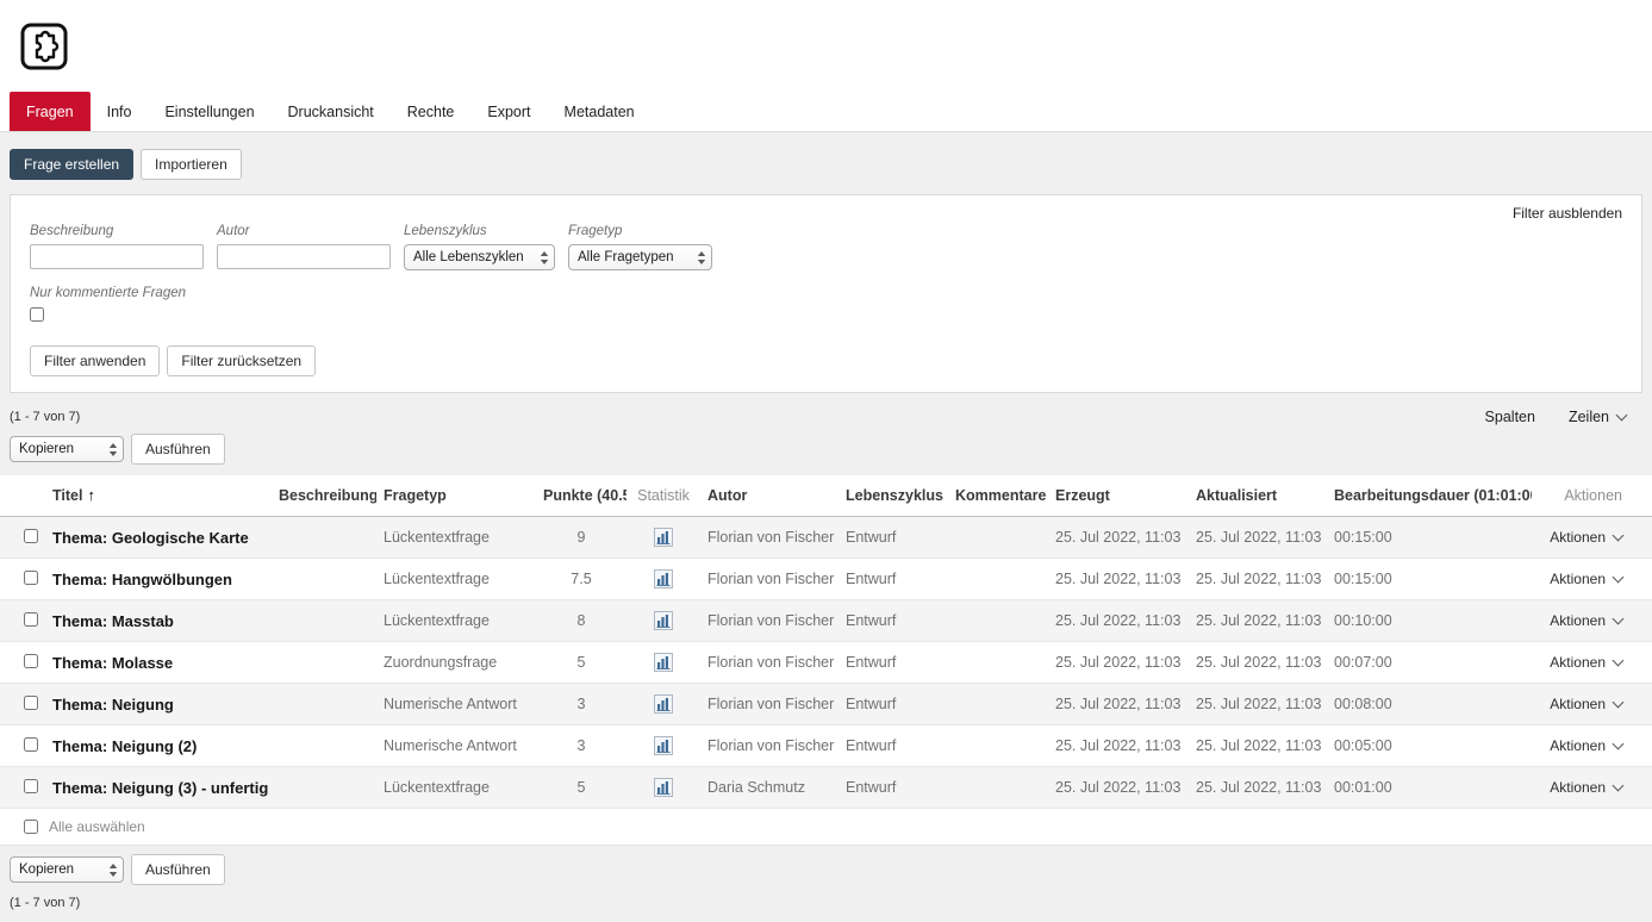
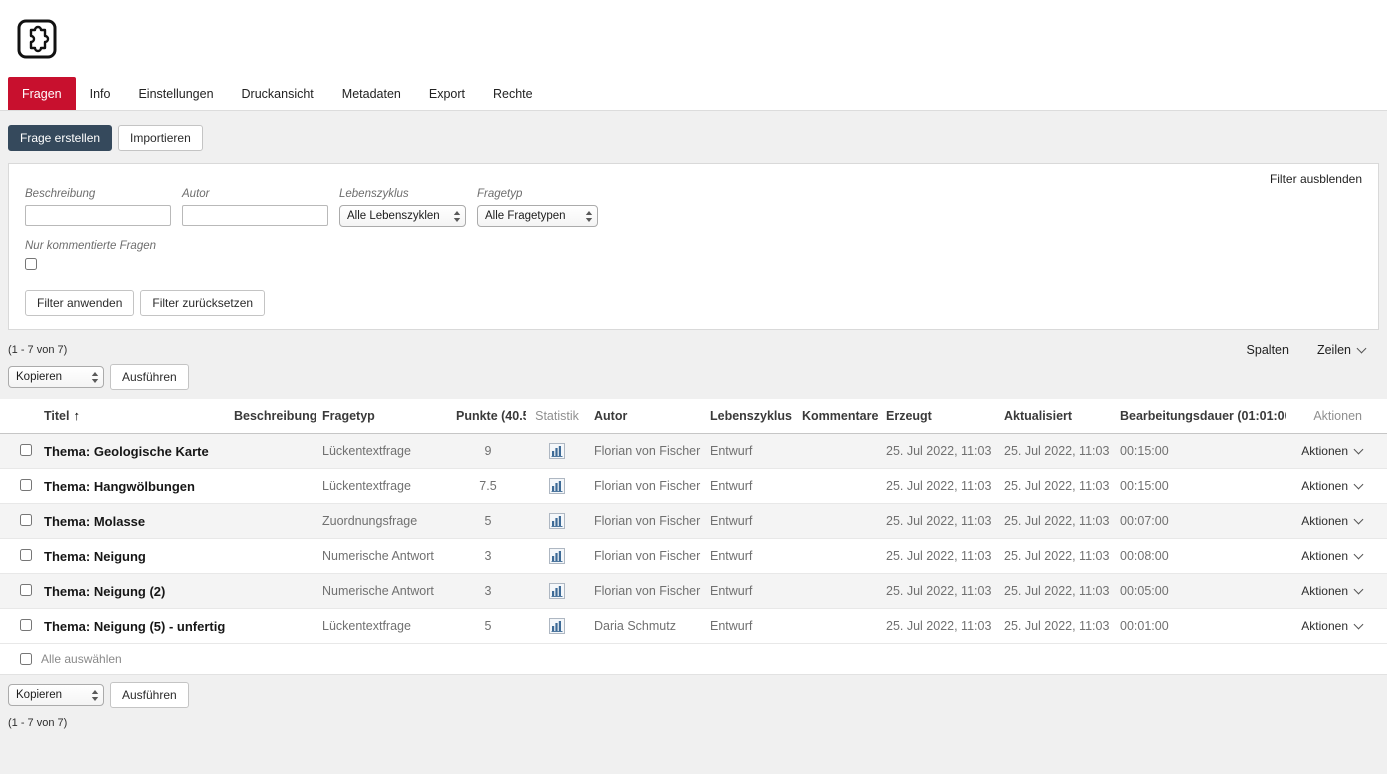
  Fragen
  Info
  Einstellungen
  Druckansicht
- Rechte
+ Metadaten
  Export
- Metadaten
+ Rechte
  Frage erstellen
  Importieren
  Filter ausblenden
  Beschreibung
  Autor
  Lebenszyklus
  Alle Lebenszyklen
  Fragetyp
  Alle Fragetypen
  Nur kommentierte Fragen
  Filter anwenden
  Filter zurücksetzen
  (1 - 7 von 7)
  Spalten
  Zeilen
  Kopieren
  Ausführen
  	Titel ↑	Beschreibung	Fragetyp	Punkte (40.	Statistik	Autor	Lebenszyklus	Kommentare	Erzeugt	Aktualisiert	Bearbeitungsdauer (01:01:0	Aktionen
  	Thema: Geologische Karte		Lückentextfrage	9		Florian von Fischer	Entwurf		25. Jul 2022, 11:03	25. Jul 2022, 11:03	00:15:00	Aktionen
  	Thema: Hangwölbungen		Lückentextfrage	7.5		Florian von Fischer	Entwurf		25. Jul 2022, 11:03	25. Jul 2022, 11:03	00:15:00	Aktionen
- 	Thema: Masstab		Lückentextfrage	8		Florian von Fischer	Entwurf		25. Jul 2022, 11:03	25. Jul 2022, 11:03	00:10:00	Aktionen
  	Thema: Molasse		Zuordnungsfrage	5		Florian von Fischer	Entwurf		25. Jul 2022, 11:03	25. Jul 2022, 11:03	00:07:00	Aktionen
  	Thema: Neigung		Numerische Antwort	3		Florian von Fischer	Entwurf		25. Jul 2022, 11:03	25. Jul 2022, 11:03	00:08:00	Aktionen
  	Thema: Neigung (2)		Numerische Antwort	3		Florian von Fischer	Entwurf		25. Jul 2022, 11:03	25. Jul 2022, 11:03	00:05:00	Aktionen
- 	Thema: Neigung (3) - unfertig		Lückentextfrage	5		Daria Schmutz	Entwurf		25. Jul 2022, 11:03	25. Jul 2022, 11:03	00:01:00	Aktionen
+ 	Thema: Neigung (5) - unfertig		Lückentextfrage	5		Daria Schmutz	Entwurf		25. Jul 2022, 11:03	25. Jul 2022, 11:03	00:01:00	Aktionen
  Alle auswählen
  Kopieren
  Ausführen
  (1 - 7 von 7)
